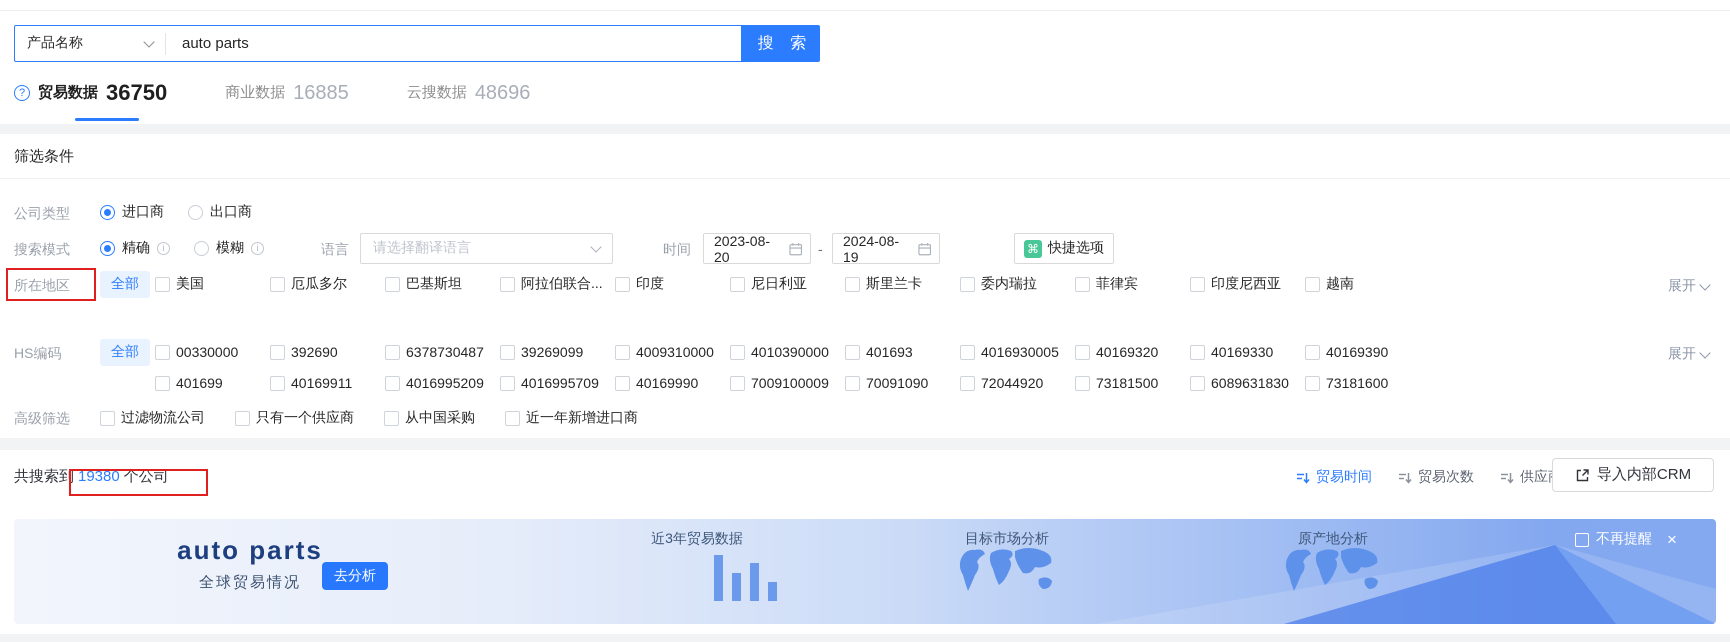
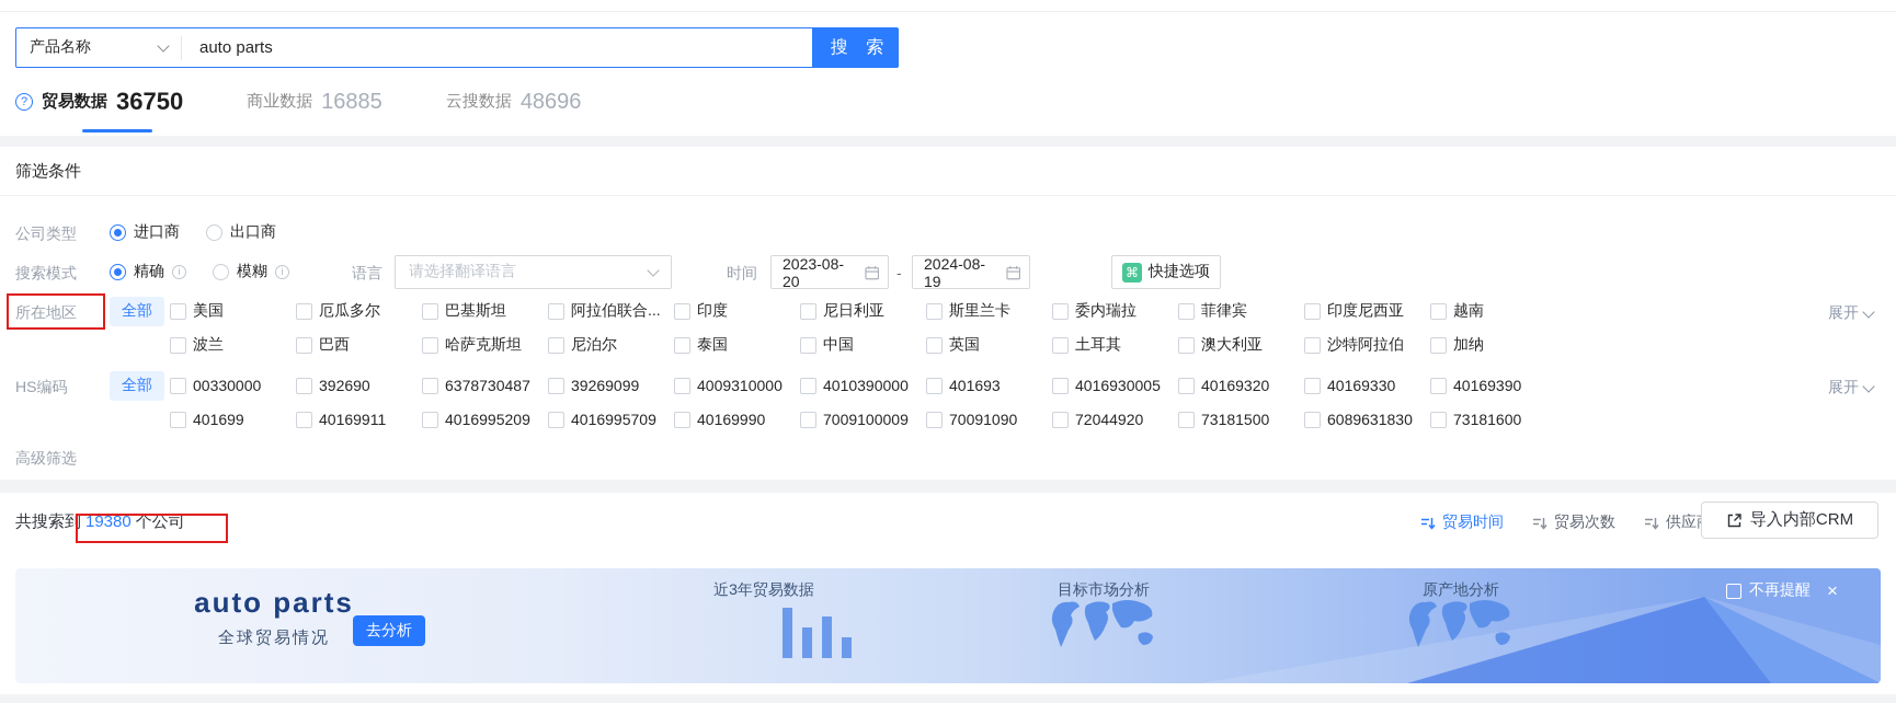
  产品名称
  auto parts
  搜 索
  ?
  贸易数据
  36750
  商业数据
  16885
  云搜数据
  48696
  筛选条件
  公司类型
  进口商
  出口商
  搜索模式
  精确
  i
  模糊
  i
  语言
  请选择翻译语言
  时间
  2023-08-20
  -
  2024-08-19
  ⌘
  快捷选项
  所在地区
  全部
  美国
  厄瓜多尔
  巴基斯坦
  阿拉伯联合...
  印度
  尼日利亚
  斯里兰卡
  委内瑞拉
  菲律宾
  印度尼西亚
  越南
+ 波兰
+ 巴西
+ 哈萨克斯坦
+ 尼泊尔
+ 泰国
+ 中国
+ 英国
+ 土耳其
+ 澳大利亚
+ 沙特阿拉伯
+ 加纳
  展开
  HS编码
  全部
  00330000
  392690
  6378730487
  39269099
  4009310000
  4010390000
  401693
  4016930005
  40169320
  40169330
  40169390
  401699
  40169911
  4016995209
  4016995709
  40169990
  7009100009
  70091090
  72044920
  73181500
  6089631830
  73181600
  展开
  高级筛选
- 过滤物流公司
- 只有一个供应商
- 从中国采购
- 近一年新增进口商
  共搜索到 19380 个公司
  贸易时间
  贸易次数
  导入内部CRM
  auto parts
  全球贸易情况
  去分析
  近3年贸易数据
  目标市场分析
  原产地分析
  不再提醒
  ×
